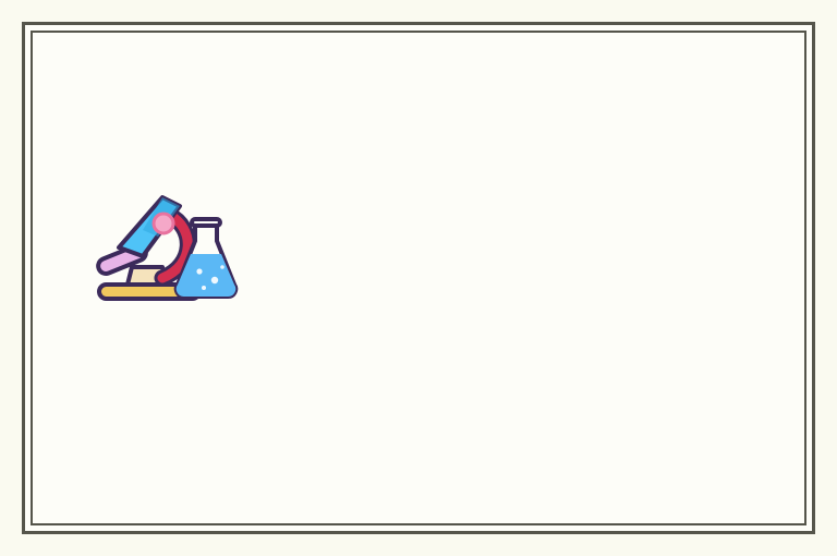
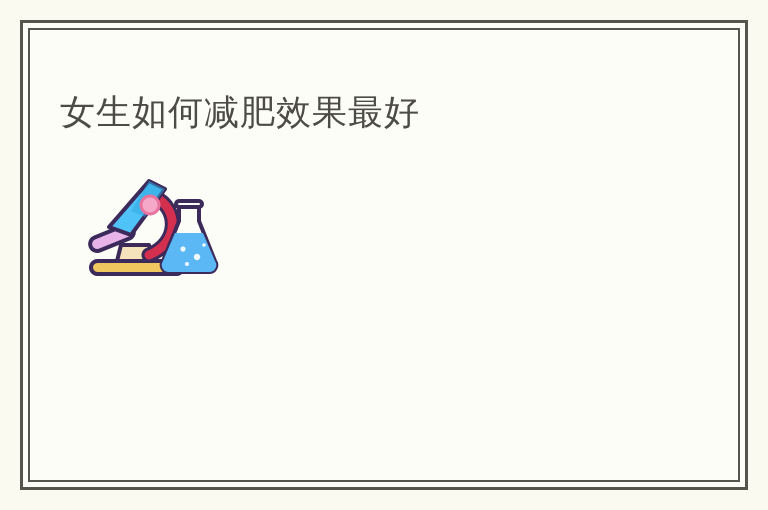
+ 女生如何减肥效果最好
